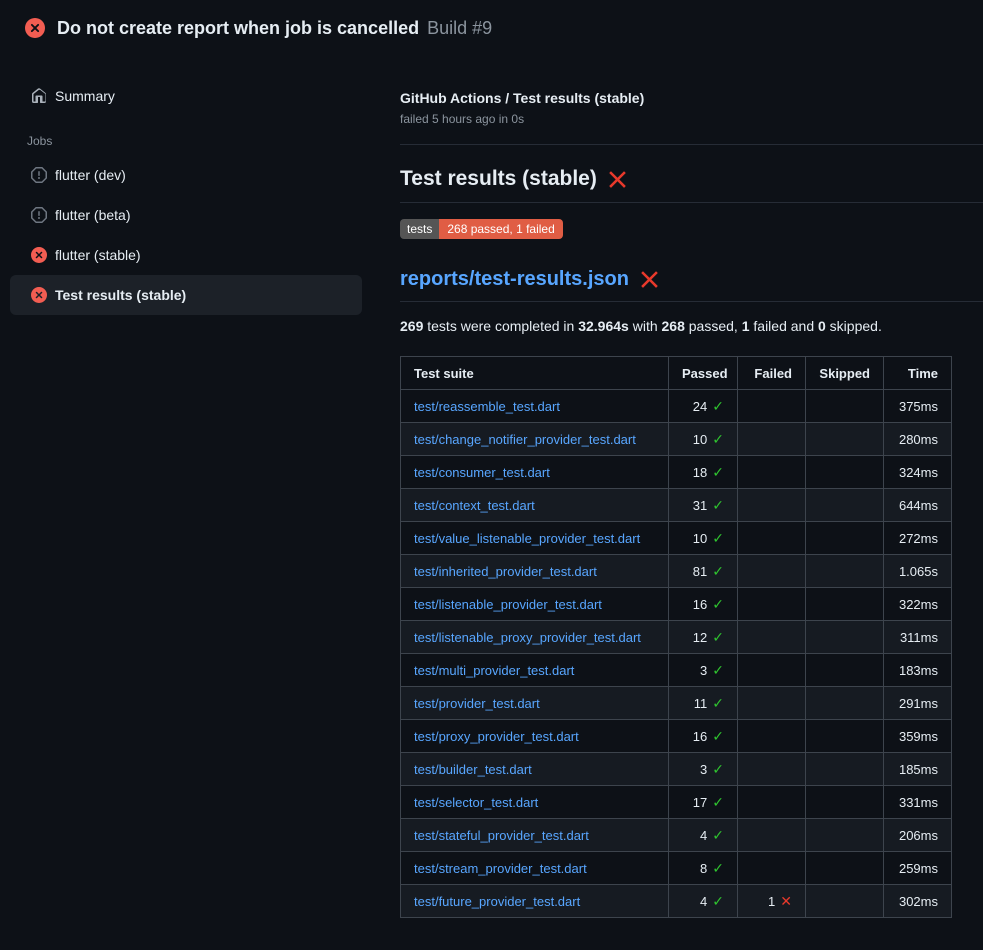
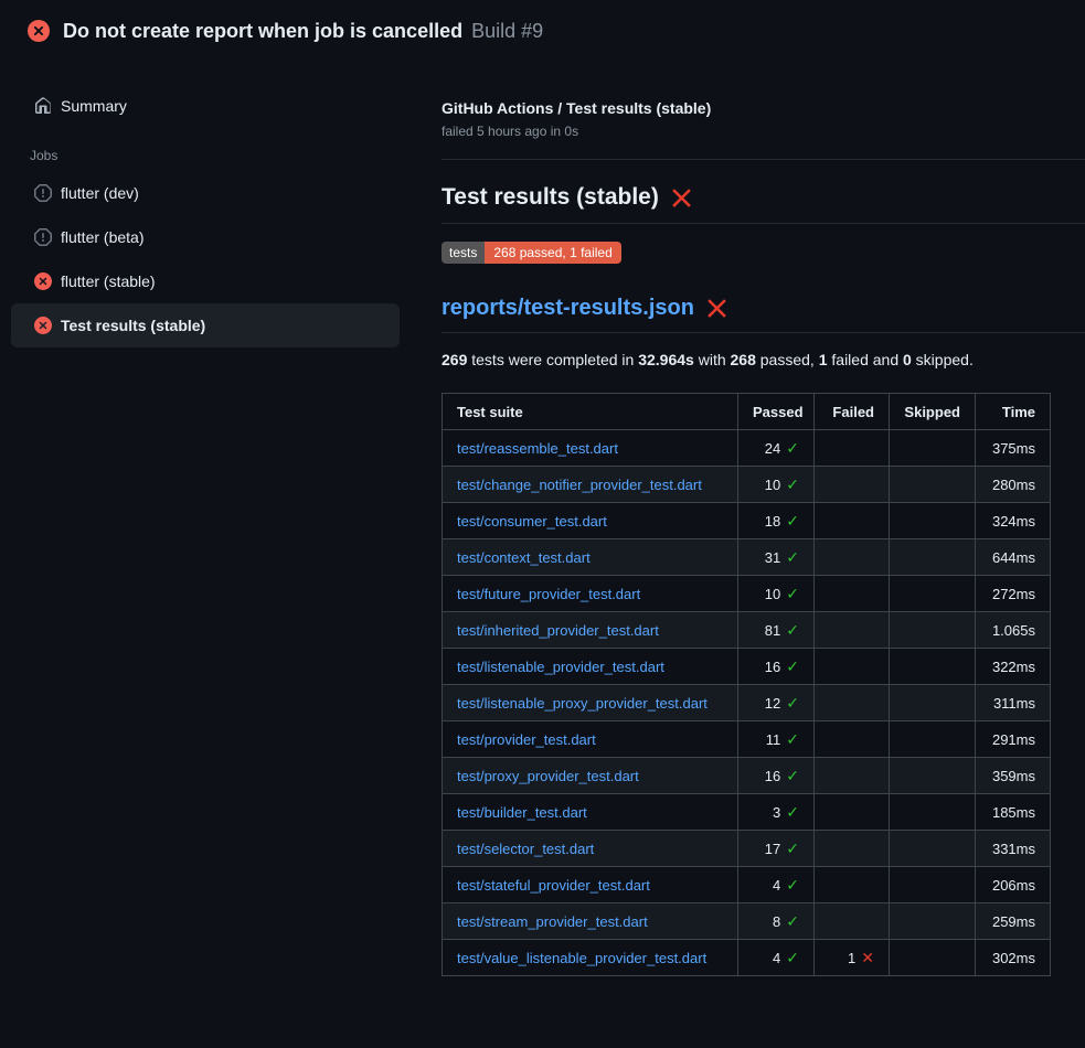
  Do not create report when job is cancelled
  Build #9
  Summary
  Jobs
  flutter (dev)
  flutter (beta)
  flutter (stable)
  Test results (stable)
  GitHub Actions / Test results (stable)
  failed 5 hours ago in 0s
  Test results (stable)
  tests
  268 passed, 1 failed
  reports/test-results.json
  269 tests were completed in 32.964s with 268 passed, 1 failed and 0 skipped.
  Test suite	Passed	Failed	Skipped	Time
  test/reassemble_test.dart	24 ✓			375ms
  test/change_notifier_provider_test.dart	10 ✓			280ms
  test/consumer_test.dart	18 ✓			324ms
  test/context_test.dart	31 ✓			644ms
- test/value_listenable_provider_test.dart	10 ✓			272ms
+ test/future_provider_test.dart	10 ✓			272ms
  test/inherited_provider_test.dart	81 ✓			1.065s
  test/listenable_provider_test.dart	16 ✓			322ms
  test/listenable_proxy_provider_test.dart	12 ✓			311ms
- test/multi_provider_test.dart	3 ✓			183ms
  test/provider_test.dart	11 ✓			291ms
  test/proxy_provider_test.dart	16 ✓			359ms
  test/builder_test.dart	3 ✓			185ms
  test/selector_test.dart	17 ✓			331ms
  test/stateful_provider_test.dart	4 ✓			206ms
  test/stream_provider_test.dart	8 ✓			259ms
- test/future_provider_test.dart	4 ✓	1 ✕		302ms
+ test/value_listenable_provider_test.dart	4 ✓	1 ✕		302ms
